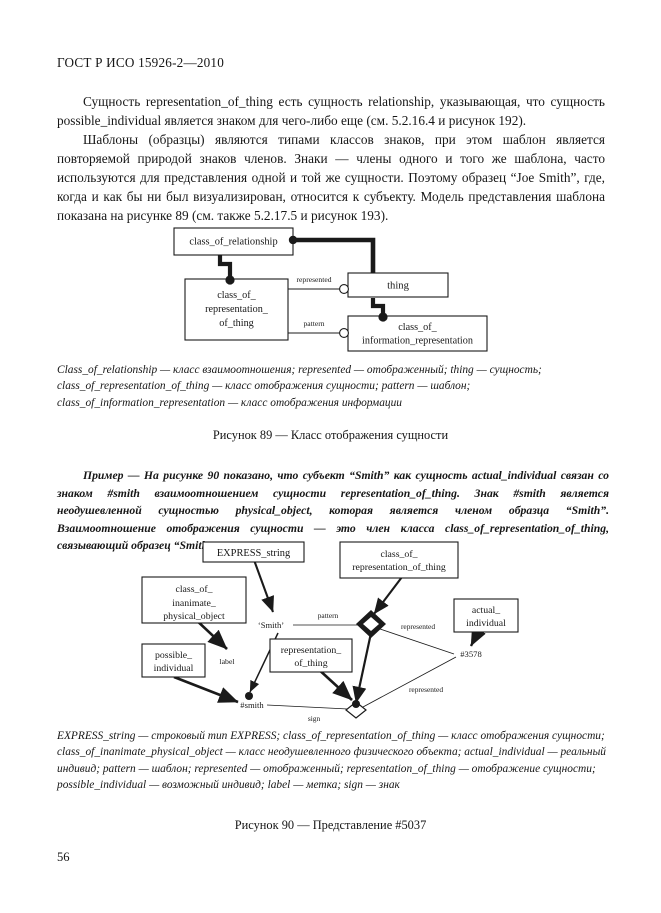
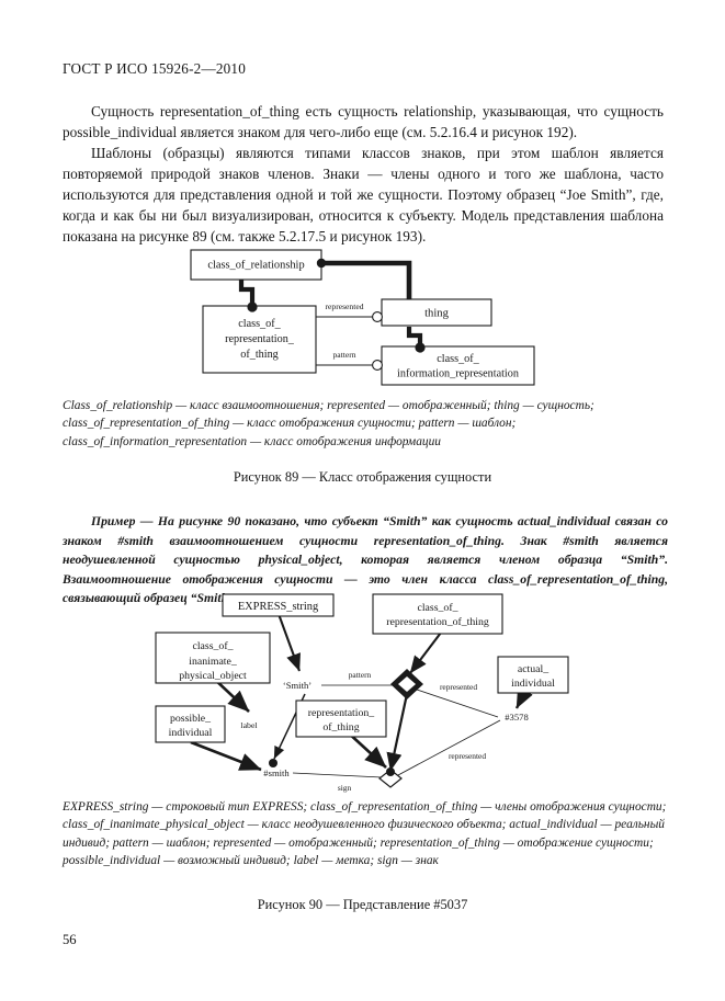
  ГОСТ Р ИСО 15926-2—2010
  Сущность representation_of_thing есть сущность relationship, указывающая, что сущность possible_individual является знаком для чего-либо еще (см. 5.2.16.4 и рисунок 192).
  Шаблоны (образцы) являются типами классов знаков, при этом шаблон является повторяемой природой знаков членов. Знаки — члены одного и того же шаблона, часто используются для представления одной и той же сущности. Поэтому образец “Joe Smith”, где, когда и как бы ни был визуализирован, относится к субъекту. Модель представления шаблона показана на рисунке 89 (см. также 5.2.17.5 и рисунок 193).
  class_of_relationship
  class_of_
  representation_
  of_thing
  thing
  class_of_
  information_representation
  represented
  pattern
  Class_of_relationship — класс взаимоотношения; represented — отображенный; thing — сущность;
  class_of_representation_of_thing — класс отображения сущности; pattern — шаблон;
  class_of_information_representation — класс отображения информации
  Рисунок 89 — Класс отображения сущности
  Пример — На рисунке 90 показано, что субъект “Smith” как сущность actual_individual связан со знаком #smith взаимоотношением сущности representation_of_thing. Знак #smith является неодушевленной сущностью physical_object, которая является членом образца “Smith”. Взаимоотношение отображения сущности — это член класса class_of_representation_of_thing, связывающий образец “Smit
  pattern
  represented
  sign
  represented
  label
  EXPRESS_string
  class_of_
  representation_of_thing
  class_of_
  inanimate_
  physical_object
  actual_
  individual
  possible_
  individual
  representation_
  of_thing
  ‘Smith’
  #smith
  #3578
- EXPRESS_string — строковый тип EXPRESS; class_of_representation_of_thing — класс отображения сущности;
+ EXPRESS_string — строковый тип EXPRESS; class_of_representation_of_thing — члены отображения сущности;
  class_of_inanimate_physical_object — класс неодушевленного физического объекта; actual_individual — реальный
  индивид; pattern — шаблон; represented — отображенный; representation_of_thing — отображение сущности;
  possible_individual — возможный индивид; label — метка; sign — знак
  Рисунок 90 — Представление #5037
  56
